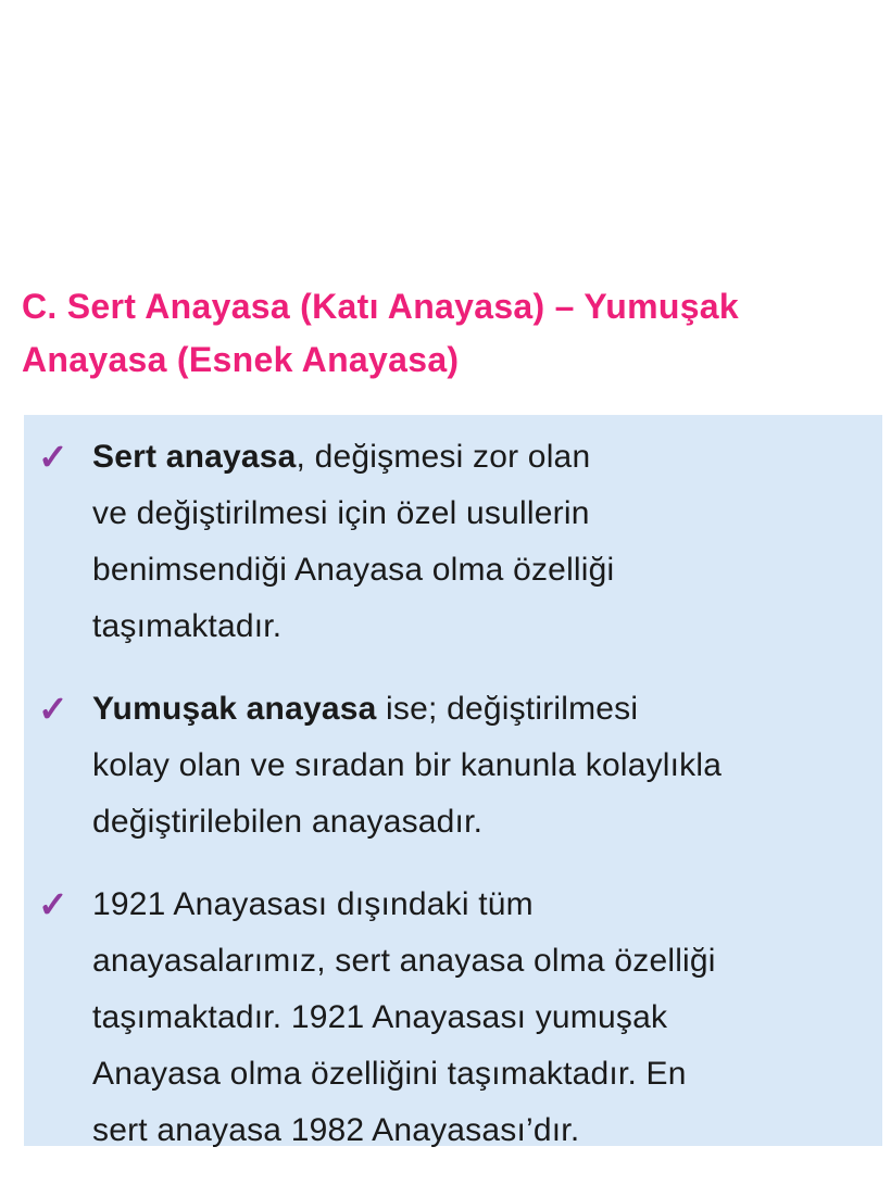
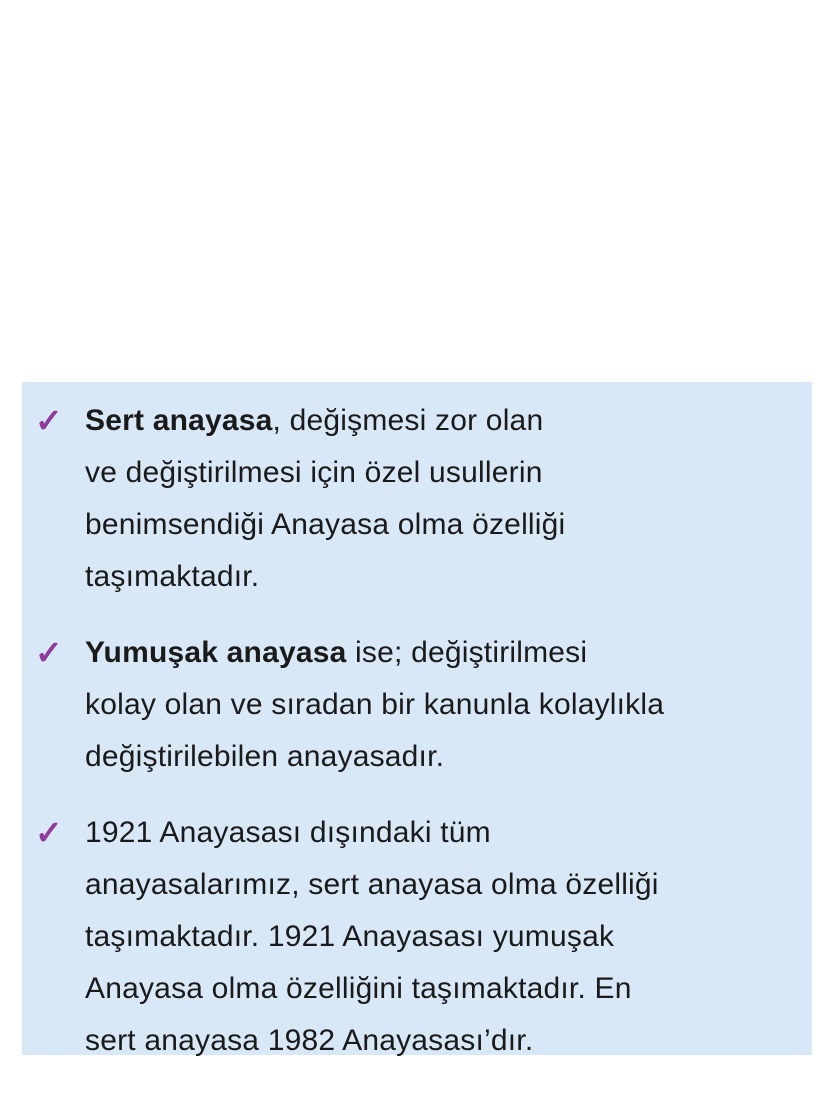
- C. Sert Anayasa (Katı Anayasa) – Yumuşak
- Anayasa (Esnek Anayasa)
  ✓
  Sert anayasa, değişmesi zor olan
  ve değiştirilmesi için özel usullerin
  benimsendiği Anayasa olma özelliği
  taşımaktadır.
  ✓
  Yumuşak anayasa ise; değiştirilmesi
  kolay olan ve sıradan bir kanunla kolaylıkla
  değiştirilebilen anayasadır.
  ✓
  1921 Anayasası dışındaki tüm
  anayasalarımız, sert anayasa olma özelliği
  taşımaktadır. 1921 Anayasası yumuşak
  Anayasa olma özelliğini taşımaktadır. En
  sert anayasa 1982 Anayasası’dır.
